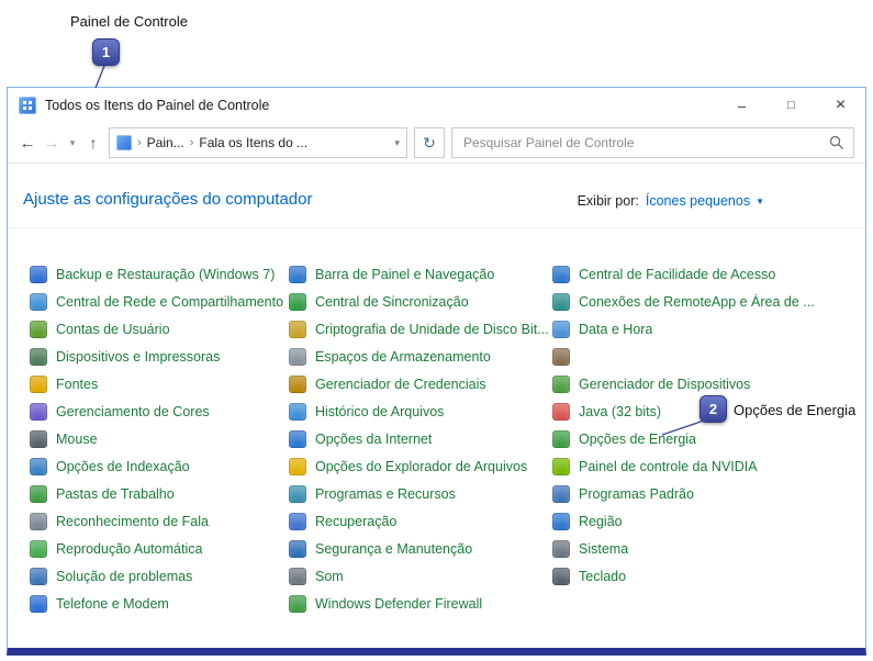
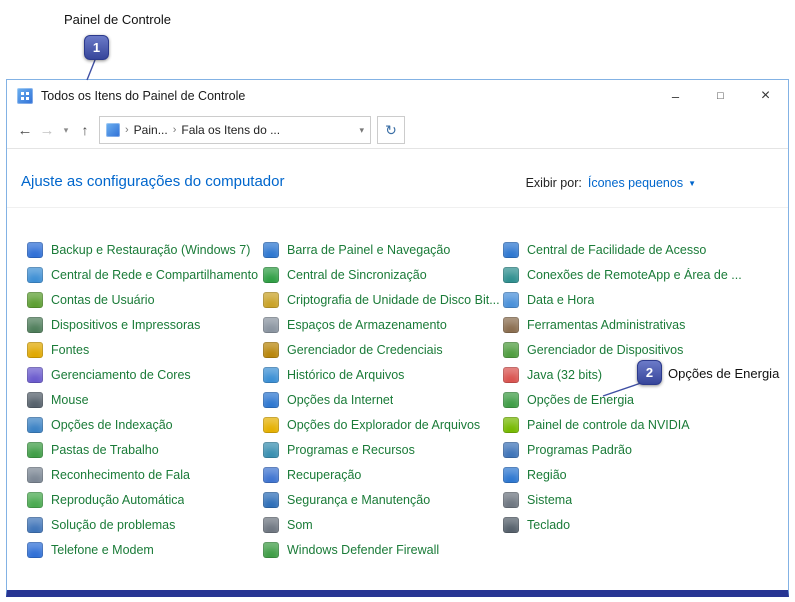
  Painel de Controle
  1
  Opções de Energia
  2
  Todos os Itens do Painel de Controle
  –
  □
  ×
  ←
  →
  ▾
  ↑
  ›
  Pain...
  ›
  Fala os Itens do ...
  ▾
  ↻
- Pesquisar Painel de Controle
  Ajuste as configurações do computador
  Exibir por:
  Ícones pequenos
  ▼
  Backup e Restauração (Windows 7)
  Central de Rede e Compartilhamento
  Contas de Usuário
  Dispositivos e Impressoras
  Fontes
  Gerenciamento de Cores
  Mouse
  Opções de Indexação
  Pastas de Trabalho
  Reconhecimento de Fala
  Reprodução Automática
  Solução de problemas
  Telefone e Modem
  Barra de Painel e Navegação
  Central de Sincronização
  Criptografia de Unidade de Disco Bit...
  Espaços de Armazenamento
  Gerenciador de Credenciais
  Histórico de Arquivos
  Opções da Internet
  Opções do Explorador de Arquivos
  Programas e Recursos
  Recuperação
  Segurança e Manutenção
  Som
  Windows Defender Firewall
  Central de Facilidade de Acesso
  Conexões de RemoteApp e Área de ...
  Data e Hora
+ Ferramentas Administrativas
  Gerenciador de Dispositivos
  Java (32 bits)
  Opções de Energia
  Painel de controle da NVIDIA
  Programas Padrão
  Região
  Sistema
  Teclado
